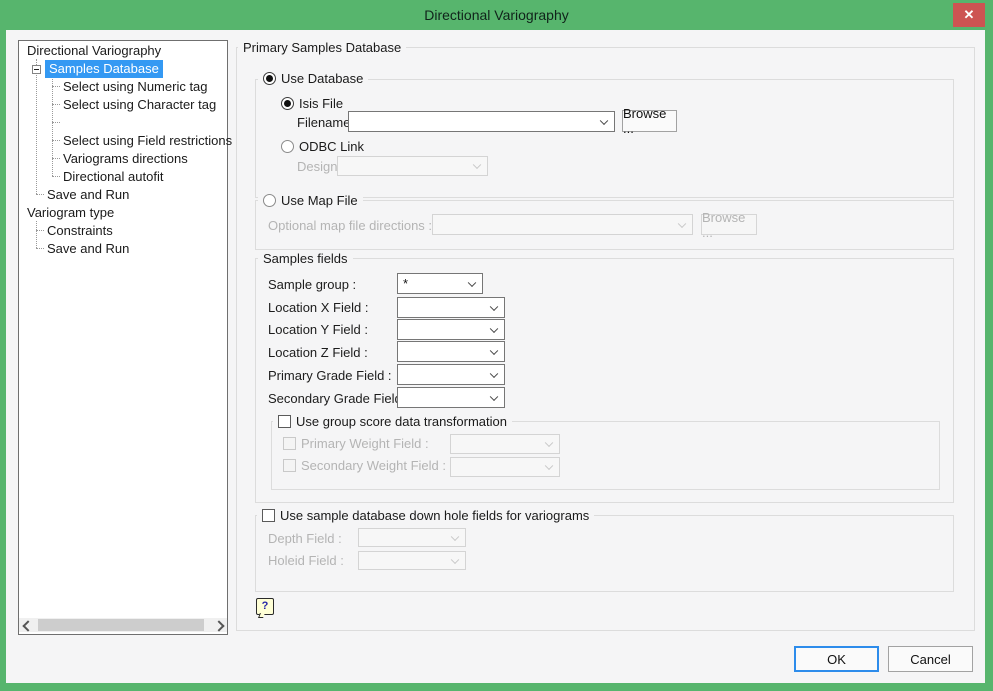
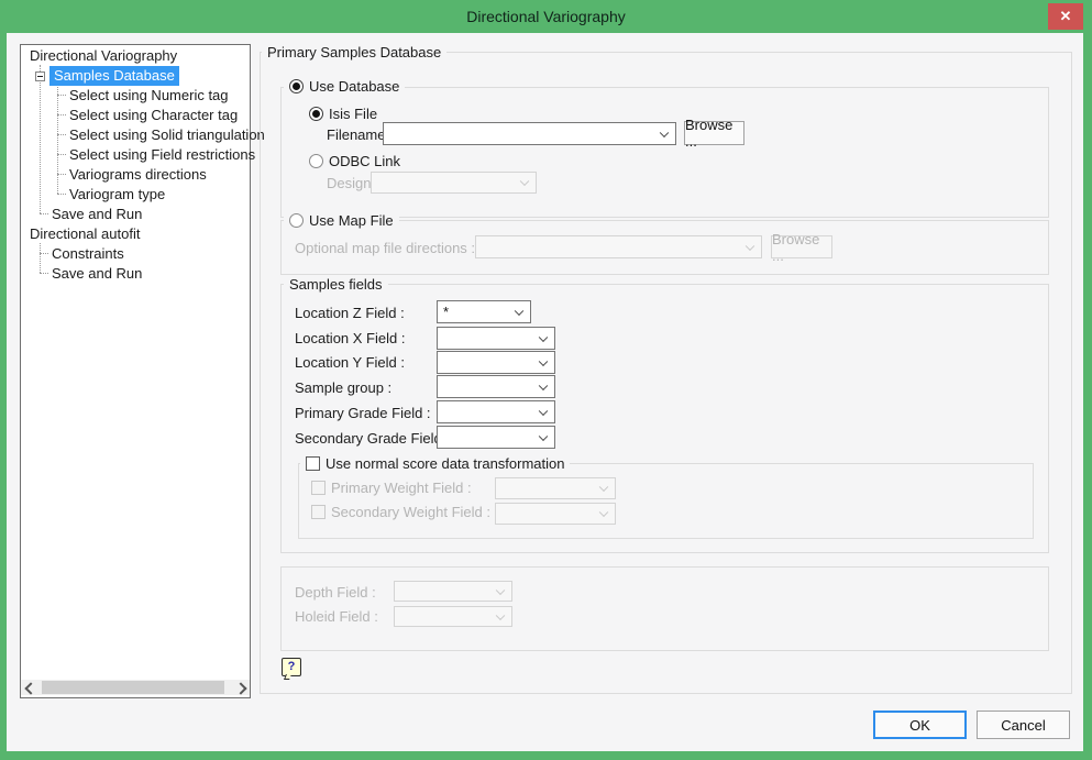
  Directional Variography
  ✕
  Directional Variography
  Samples Database
  Select using Numeric tag
  Select using Character tag
+ Select using Solid triangulation
  Select using Field restrictions
  Variograms directions
- Directional autofit
+ Variogram type
  Save and Run
- Variogram type
+ Directional autofit
  Constraints
  Save and Run
  Primary Samples Database
  Use Database
  Isis File
  Filename
  Browse ...
  ODBC Link
  Design
  Use Map File
  Optional map file directions :
  Browse ...
  Samples fields
- Sample group :
+ Location Z Field :
  *
  Location X Field :
  Location Y Field :
- Location Z Field :
+ Sample group :
  Primary Grade Field :
  Secondary Grade Fiel
- Use group score data transformation
+ Use normal score data transformation
  Primary Weight Field :
  Secondary Weight Field :
- Use sample database down hole fields for variograms
  Depth Field :
  Holeid Field :
  ?
  OK
  Cancel
